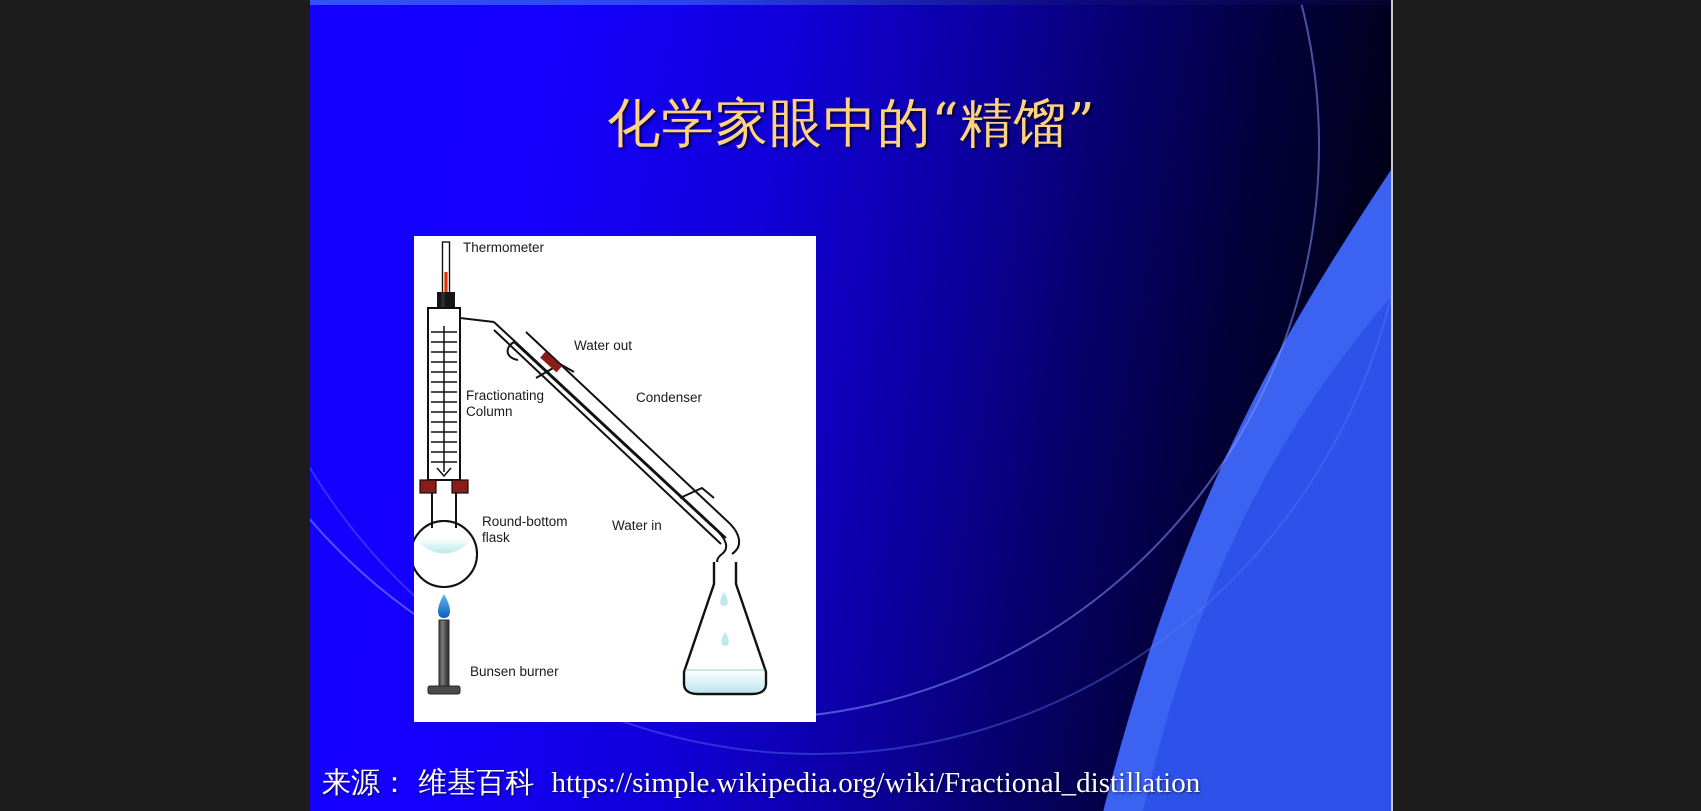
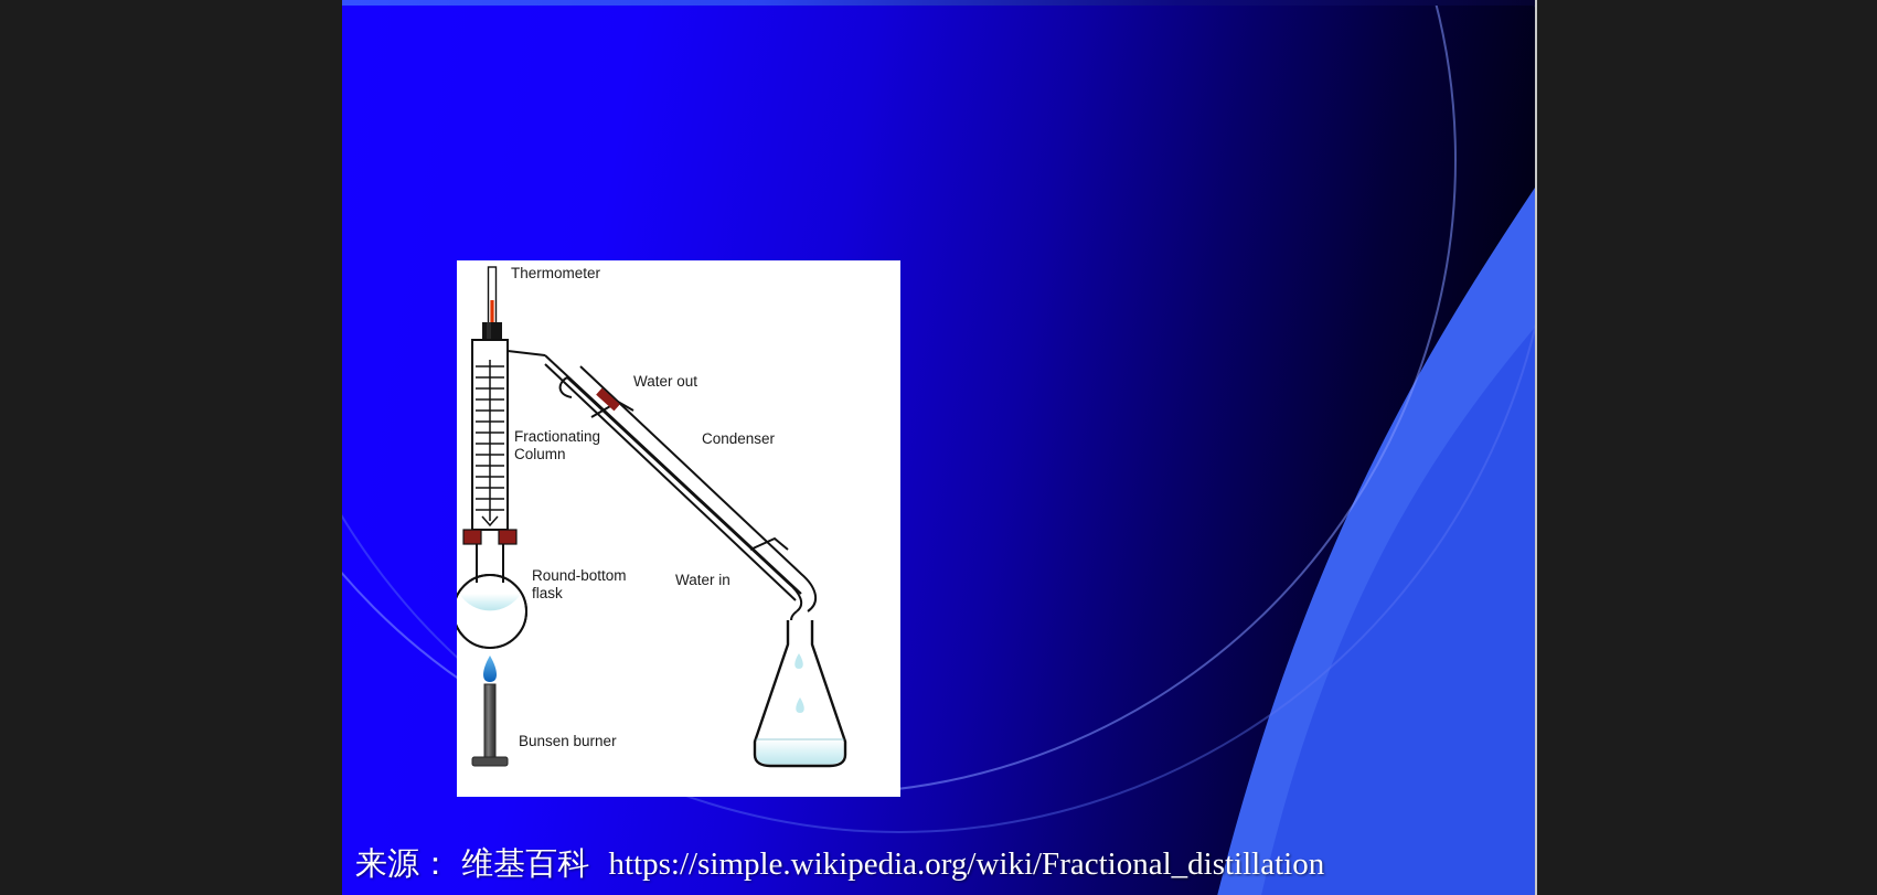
- 化学家眼中的“精馏”
  Thermometer
  Fractionating
  Column
  Round-bottom
  flask
  Bunsen burner
  Water out
  Condenser
  Water in
  来源： 维基百科 https://simple.wikipedia.org/wiki/Fractional_distillation
